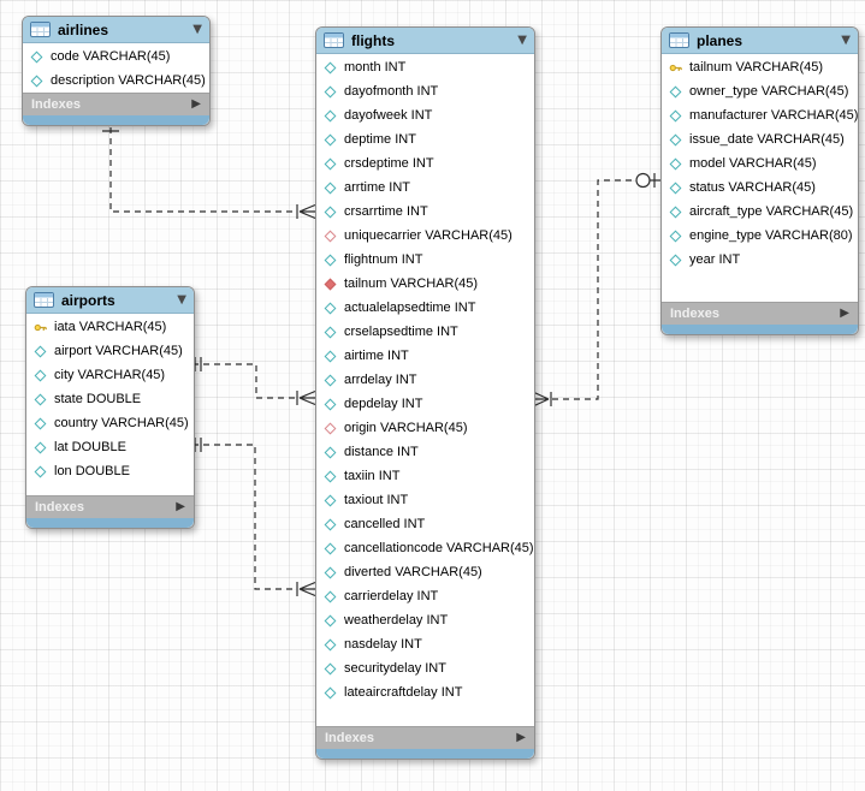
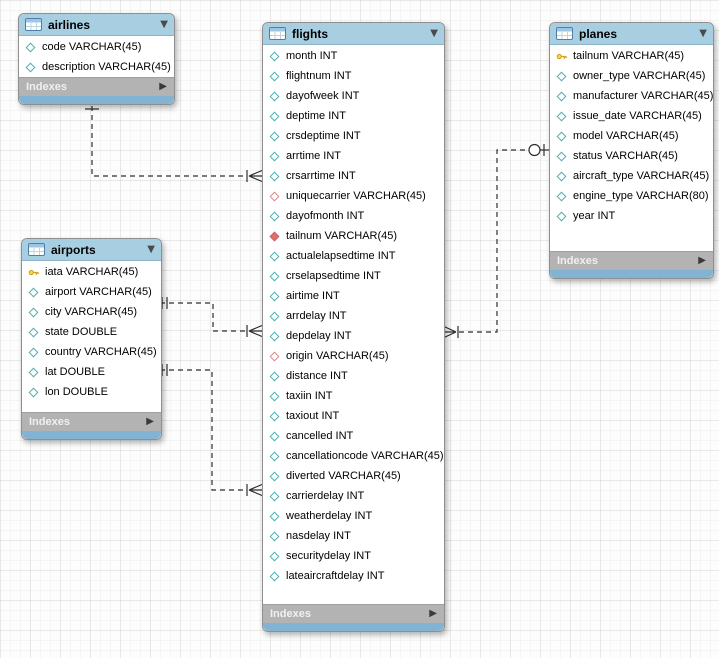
  airlines
  ▼
  code VARCHAR(45)
  description VARCHAR(45)
  Indexes
  ▶
  flights
  ▼
  month INT
- dayofmonth INT
+ flightnum INT
  dayofweek INT
  deptime INT
  crsdeptime INT
  arrtime INT
  crsarrtime INT
  uniquecarrier VARCHAR(45)
- flightnum INT
+ dayofmonth INT
  tailnum VARCHAR(45)
  actualelapsedtime INT
  crselapsedtime INT
  airtime INT
  arrdelay INT
  depdelay INT
  origin VARCHAR(45)
  distance INT
  taxiin INT
  taxiout INT
  cancelled INT
  cancellationcode VARCHAR(45)
  diverted VARCHAR(45)
  carrierdelay INT
  weatherdelay INT
  nasdelay INT
  securitydelay INT
  lateaircraftdelay INT
  Indexes
  ▶
  airports
  ▼
  iata VARCHAR(45)
  airport VARCHAR(45)
  city VARCHAR(45)
  state DOUBLE
  country VARCHAR(45)
  lat DOUBLE
  lon DOUBLE
  Indexes
  ▶
  planes
  ▼
  tailnum VARCHAR(45)
  owner_type VARCHAR(45)
  manufacturer VARCHAR(45)
  issue_date VARCHAR(45)
  model VARCHAR(45)
  status VARCHAR(45)
  aircraft_type VARCHAR(45)
  engine_type VARCHAR(80)
  year INT
  Indexes
  ▶
